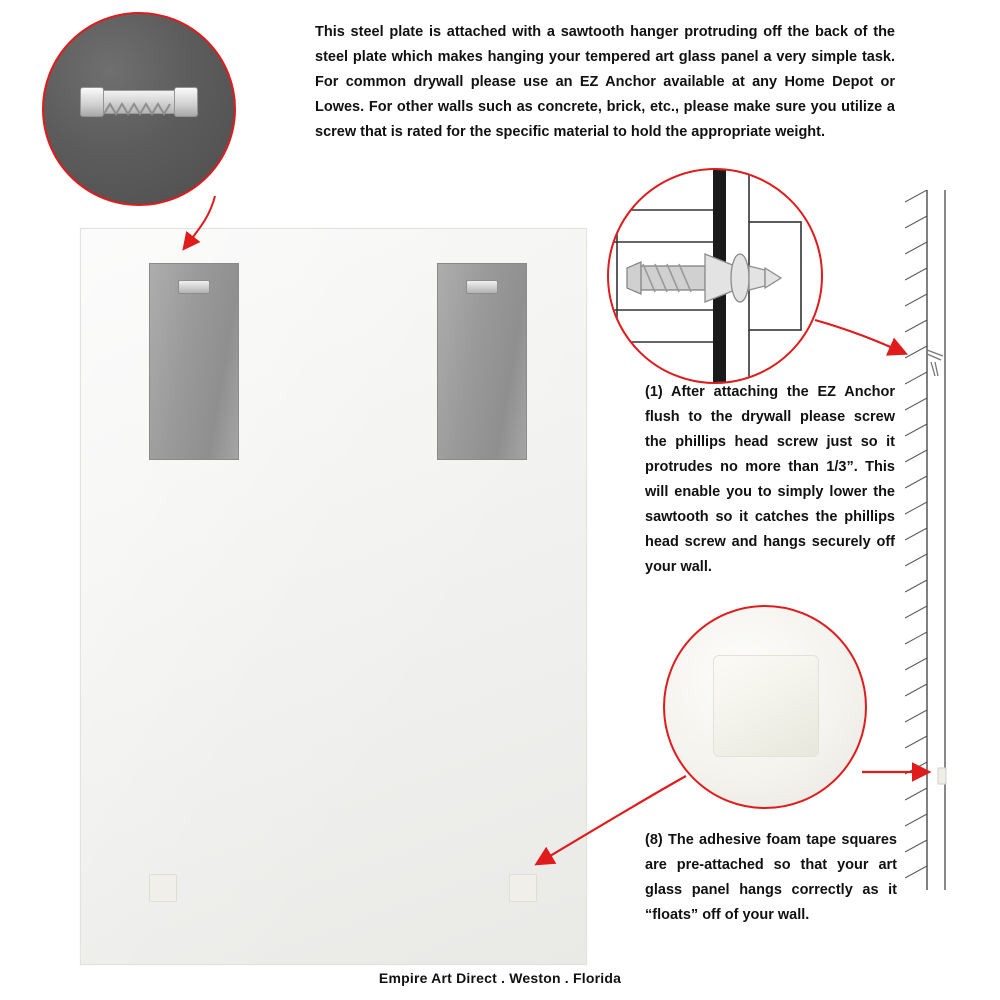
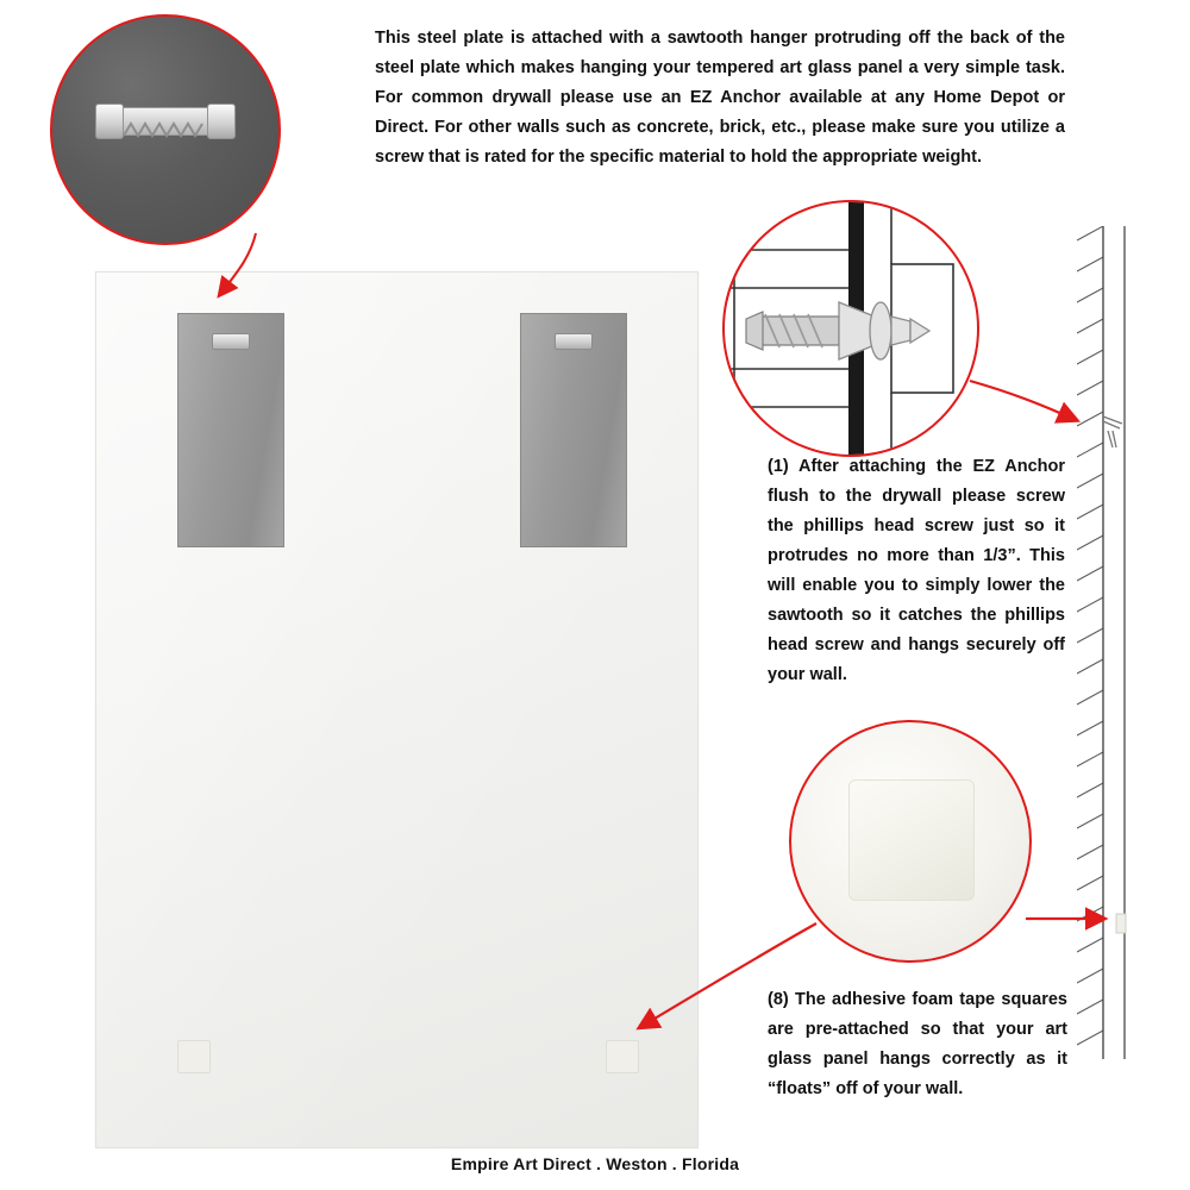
- This steel plate is attached with a sawtooth hanger protruding off the back of the steel plate which makes hanging your tempered art glass panel a very simple task. For common drywall please use an EZ Anchor available at any Home Depot or Lowes. For other walls such as concrete, brick, etc., please make sure you utilize a screw that is rated for the specific material to hold the appropriate weight.
+ This steel plate is attached with a sawtooth hanger protruding off the back of the steel plate which makes hanging your tempered art glass panel a very simple task. For common drywall please use an EZ Anchor available at any Home Depot or Direct. For other walls such as concrete, brick, etc., please make sure you utilize a screw that is rated for the specific material to hold the appropriate weight.
  (1) After attaching the EZ Anchor flush to the drywall please screw the phillips head screw just so it protrudes no more than 1/3”. This will enable you to simply lower the sawtooth so it catches the phillips head screw and hangs securely off your wall.
  (8) The adhesive foam tape squares are pre-attached so that your art glass panel hangs correctly as it “floats” off of your wall.
  Empire Art Direct . Weston . Florida
